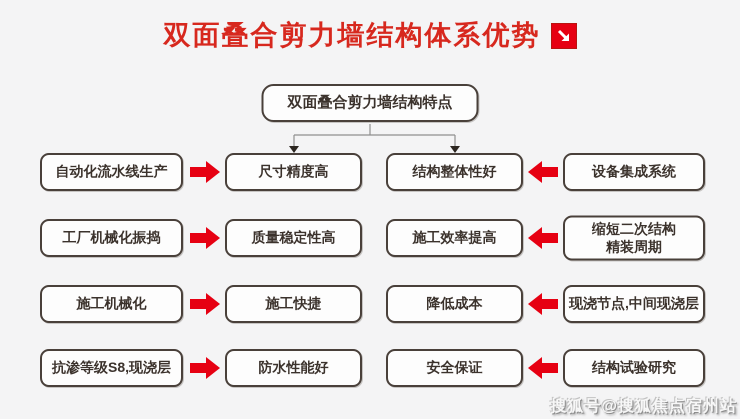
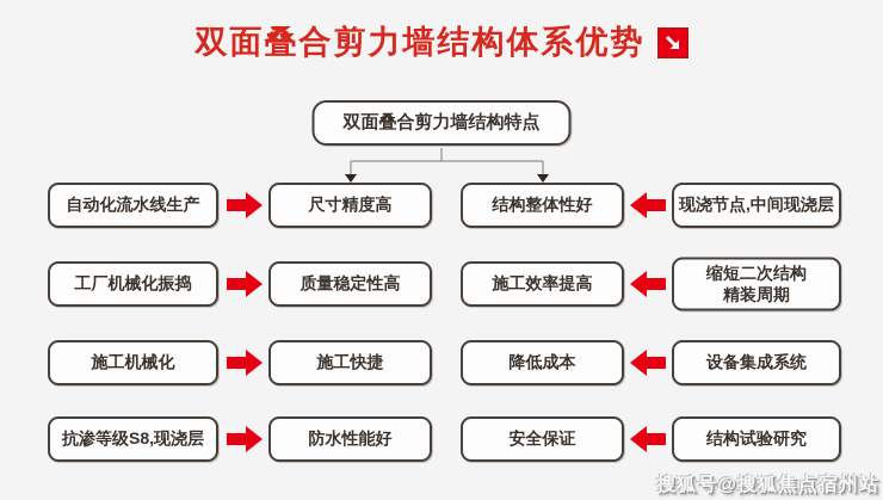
  双面叠合剪力墙结构体系优势
  双面叠合剪力墙结构特点
  自动化流水线生产
  尺寸精度高
  结构整体性好
- 设备集成系统
+ 现浇节点,中间现浇层
  工厂机械化振捣
  质量稳定性高
  施工效率提高
  缩短二次结构
  精装周期
  施工机械化
  施工快捷
  降低成本
- 现浇节点,中间现浇层
+ 设备集成系统
  抗渗等级S8,现浇层
  防水性能好
  安全保证
  结构试验研究
  搜狐号@搜狐焦点宿州站
